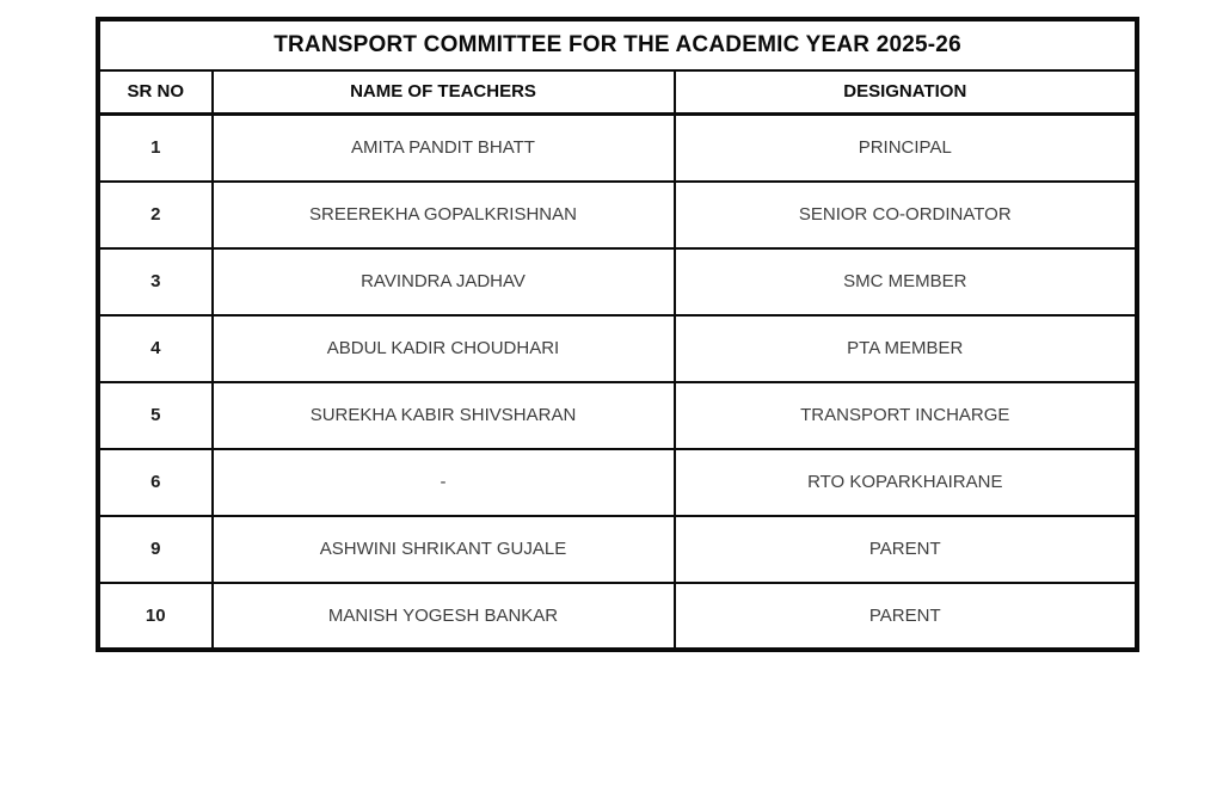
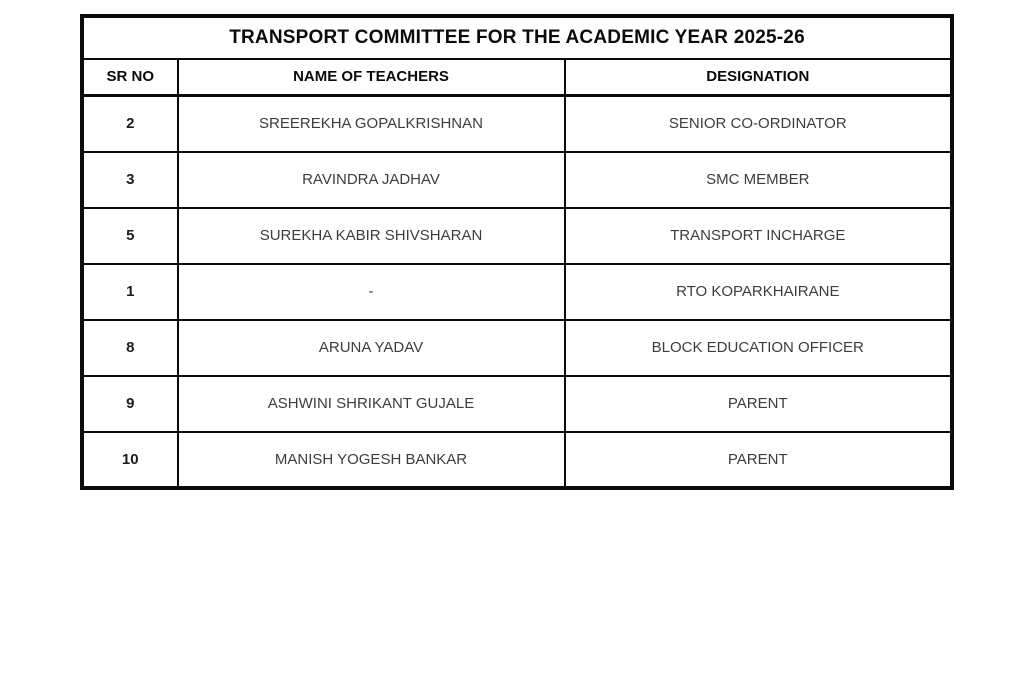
  TRANSPORT COMMITTEE FOR THE ACADEMIC YEAR 2025-26
  SR NO	NAME OF TEACHERS	DESIGNATION
- 1	AMITA PANDIT BHATT	PRINCIPAL
  2	SREEREKHA GOPALKRISHNAN	SENIOR CO-ORDINATOR
  3	RAVINDRA JADHAV	SMC MEMBER
- 4	ABDUL KADIR CHOUDHARI	PTA MEMBER
  5	SUREKHA KABIR SHIVSHARAN	TRANSPORT INCHARGE
- 6	-	RTO KOPARKHAIRANE
+ 1	-	RTO KOPARKHAIRANE
+ 8	ARUNA YADAV	BLOCK EDUCATION OFFICER
  9	ASHWINI SHRIKANT GUJALE	PARENT
  10	MANISH YOGESH BANKAR	PARENT
